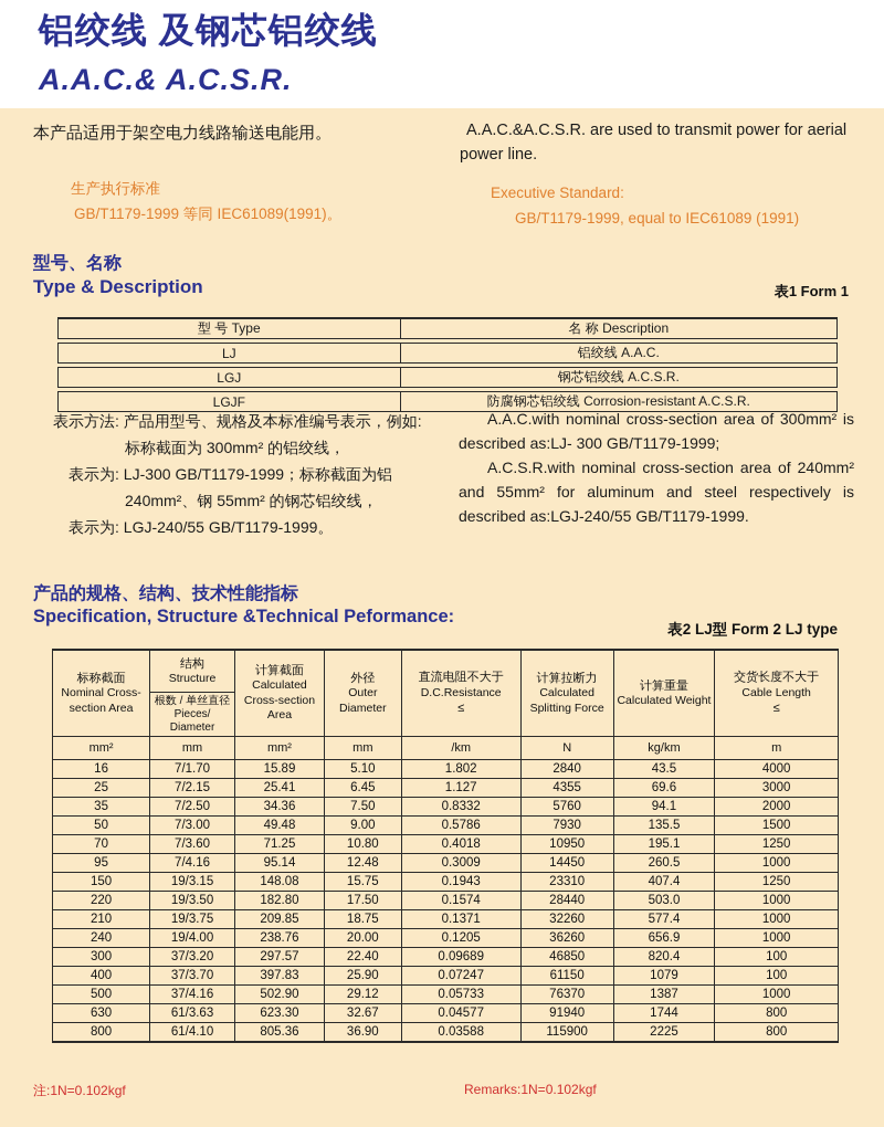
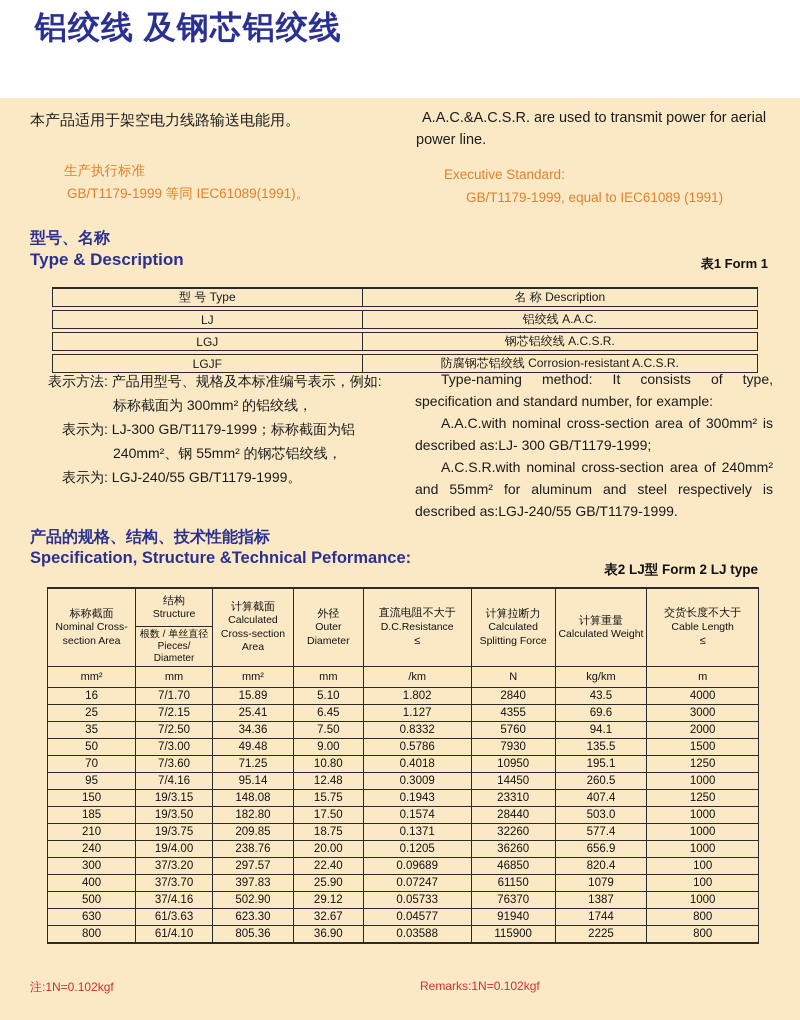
  铝绞线 及钢芯铝绞线
- A.A.C.& A.C.S.R.
  本产品适用于架空电力线路输送电能用。
  A.A.C.&A.C.S.R. are used to transmit power for aerial power line.
  生产执行标准
  GB/T1179-1999 等同 IEC61089(1991)。
  Executive Standard:
  GB/T1179-1999, equal to IEC61089 (1991)
  型号、名称
  Type & Description
  表1 Form 1
  型 号 Type	名 称 Description
  LJ	铝绞线 A.A.C.
  LGJ	钢芯铝绞线 A.C.S.R.
  LGJF	防腐钢芯铝绞线 Corrosion-resistant A.C.S.R.
  表示方法: 产品用型号、规格及本标准编号表示，例如:
  标称截面为 300mm² 的铝绞线，
  表示为: LJ-300 GB/T1179-1999；标称截面为铝
  240mm²、钢 55mm² 的钢芯铝绞线，
  表示为: LGJ-240/55 GB/T1179-1999。
+ Type-naming method: It consists of type, specification and standard number, for example:
  A.A.C.with nominal cross-section area of 300mm² is described as:LJ- 300 GB/T1179-1999;
  A.C.S.R.with nominal cross-section area of 240mm² and 55mm² for aluminum and steel respectively is described as:LGJ-240/55 GB/T1179-1999.
  产品的规格、结构、技术性能指标
  Specification, Structure &Technical Peformance:
  表2 LJ型 Form 2 LJ type
  标称截面 Nominal Cross-section Area	结构 Structure 根数 / 单丝直径 Pieces/ Diameter	计算截面 Calculated Cross-section Area	外径 Outer Diameter	直流电阻不大于 D.C.Resistance ≤	计算拉断力 Calculated Splitting Force	计算重量 Calculated Weight	交货长度不大于 Cable Length ≤
  mm²	mm	mm²	mm	/km	N	kg/km	m
  16	7/1.70	15.89	5.10	1.802	2840	43.5	4000
  25	7/2.15	25.41	6.45	1.127	4355	69.6	3000
  35	7/2.50	34.36	7.50	0.8332	5760	94.1	2000
  50	7/3.00	49.48	9.00	0.5786	7930	135.5	1500
  70	7/3.60	71.25	10.80	0.4018	10950	195.1	1250
  95	7/4.16	95.14	12.48	0.3009	14450	260.5	1000
  150	19/3.15	148.08	15.75	0.1943	23310	407.4	1250
- 220	19/3.50	182.80	17.50	0.1574	28440	503.0	1000
+ 185	19/3.50	182.80	17.50	0.1574	28440	503.0	1000
  210	19/3.75	209.85	18.75	0.1371	32260	577.4	1000
  240	19/4.00	238.76	20.00	0.1205	36260	656.9	1000
  300	37/3.20	297.57	22.40	0.09689	46850	820.4	100
  400	37/3.70	397.83	25.90	0.07247	61150	1079	100
  500	37/4.16	502.90	29.12	0.05733	76370	1387	1000
  630	61/3.63	623.30	32.67	0.04577	91940	1744	800
  800	61/4.10	805.36	36.90	0.03588	115900	2225	800
  注:1N=0.102kgf
  Remarks:1N=0.102kgf
